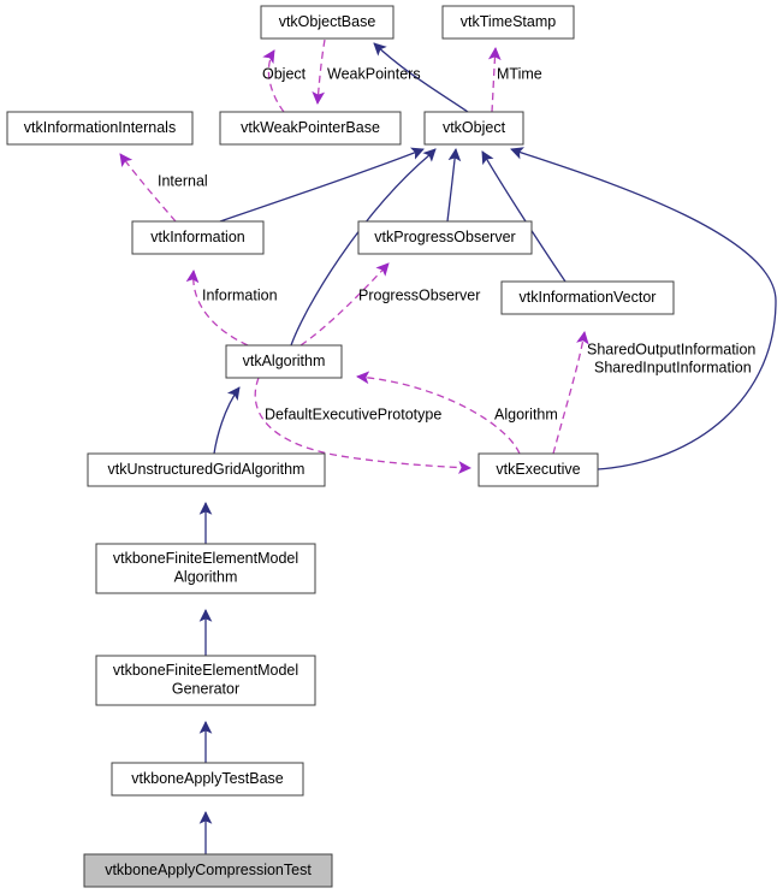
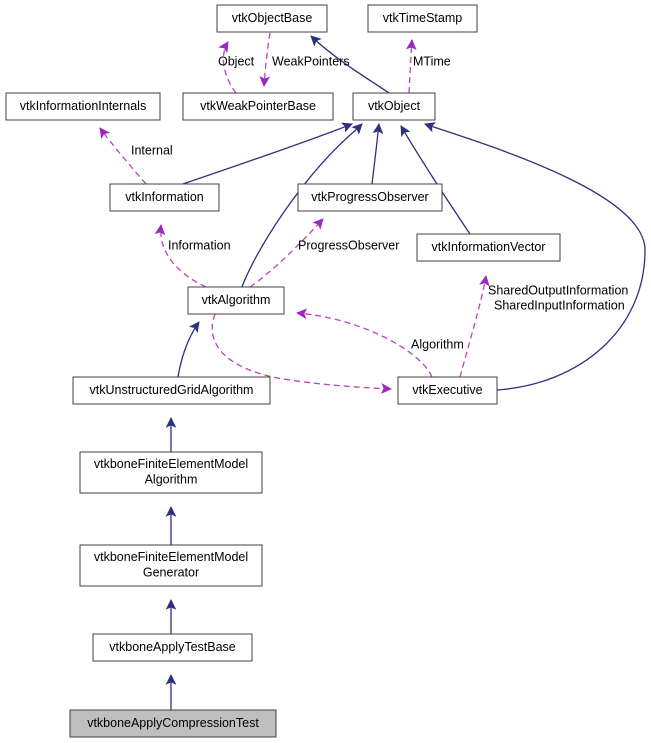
  vtkObjectBase
  vtkTimeStamp
  vtkInformationInternals
  vtkWeakPointerBase
  vtkObject
  vtkInformation
  vtkProgressObserver
  vtkInformationVector
  vtkAlgorithm
  vtkUnstructuredGridAlgorithm
  vtkExecutive
  vtkboneFiniteElementModel
  Algorithm
  vtkboneFiniteElementModel
  Generator
  vtkboneApplyTestBase
  vtkboneApplyCompressionTest
  Object
  WeakPointers
  MTime
  Internal
  Information
  ProgressObserver
  SharedOutputInformation
  SharedInputInformation
- DefaultExecutivePrototype
  Algorithm
